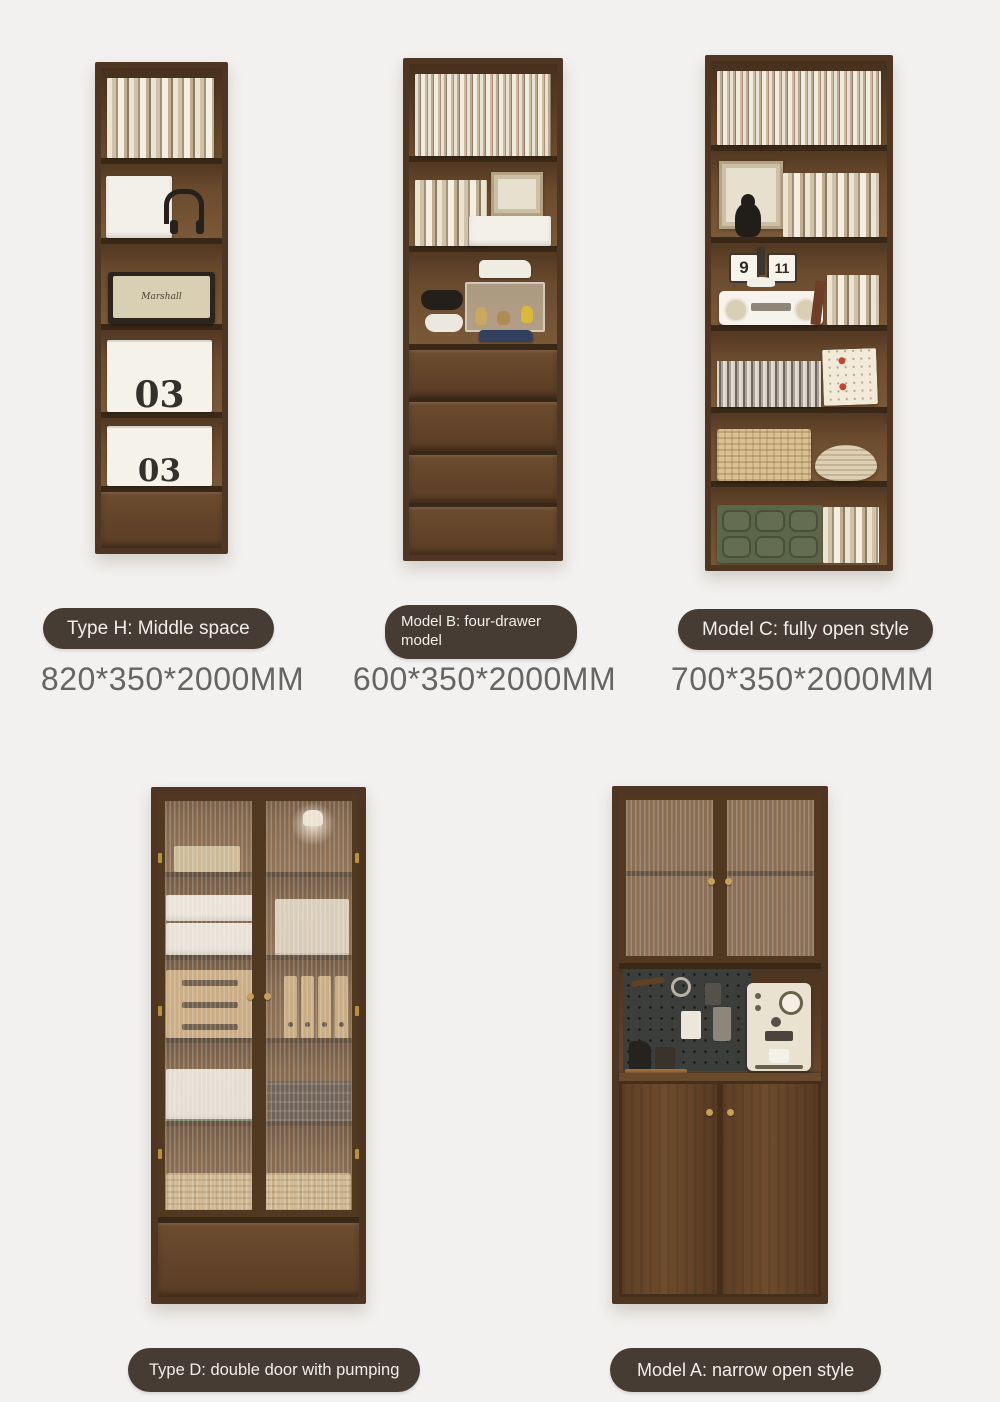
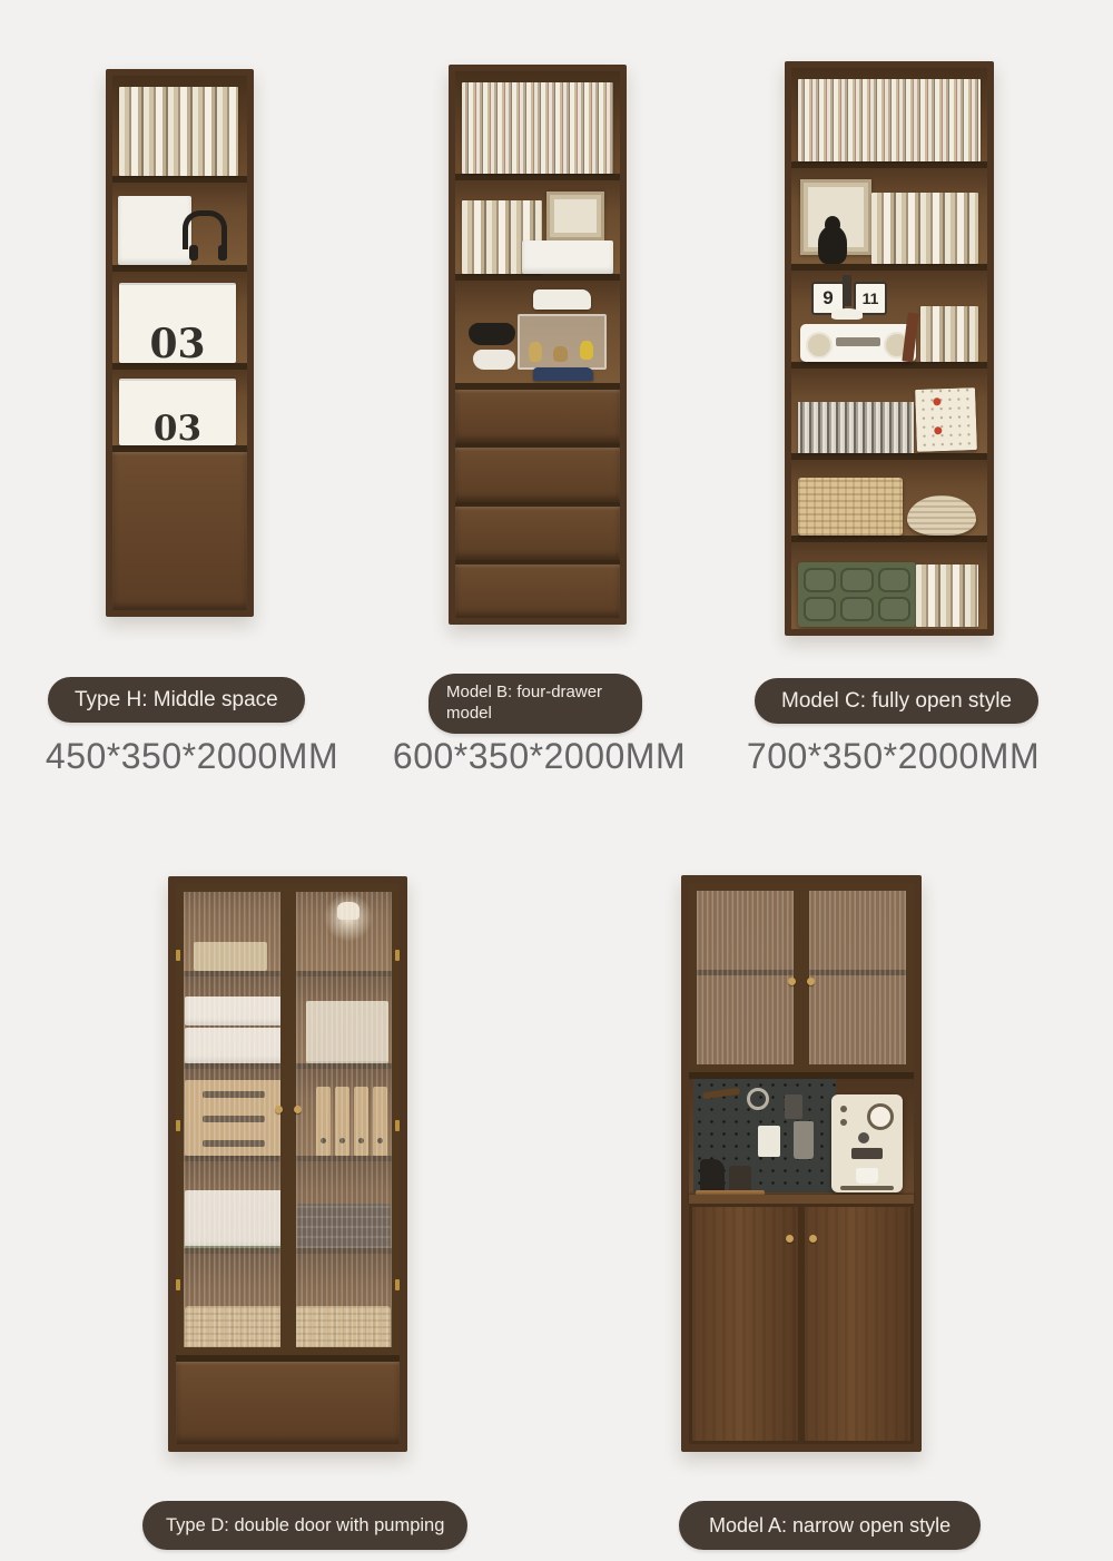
- Marshall
  03
  03
  9
  11
  Type H: Middle space
  Model B: four-drawer model
  Model C: fully open style
- 820*350*2000MM
+ 450*350*2000MM
  600*350*2000MM
  700*350*2000MM
  Type D: double door with pumping
  Model A: narrow open style
